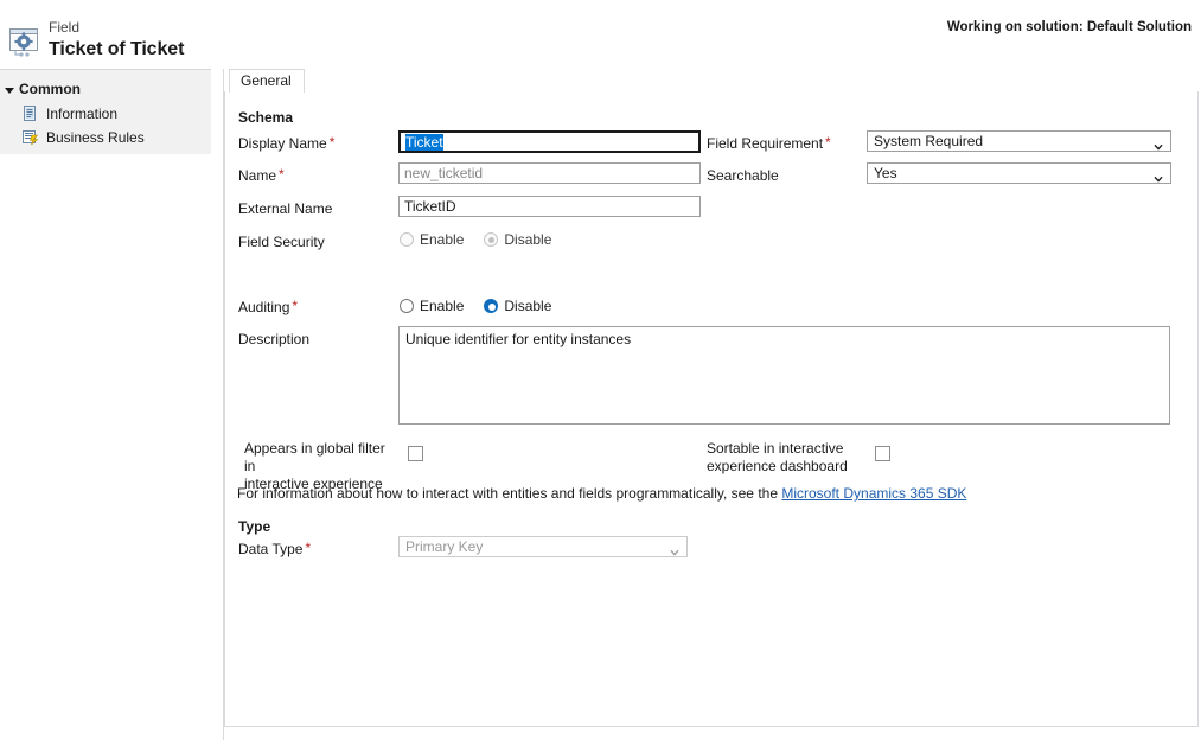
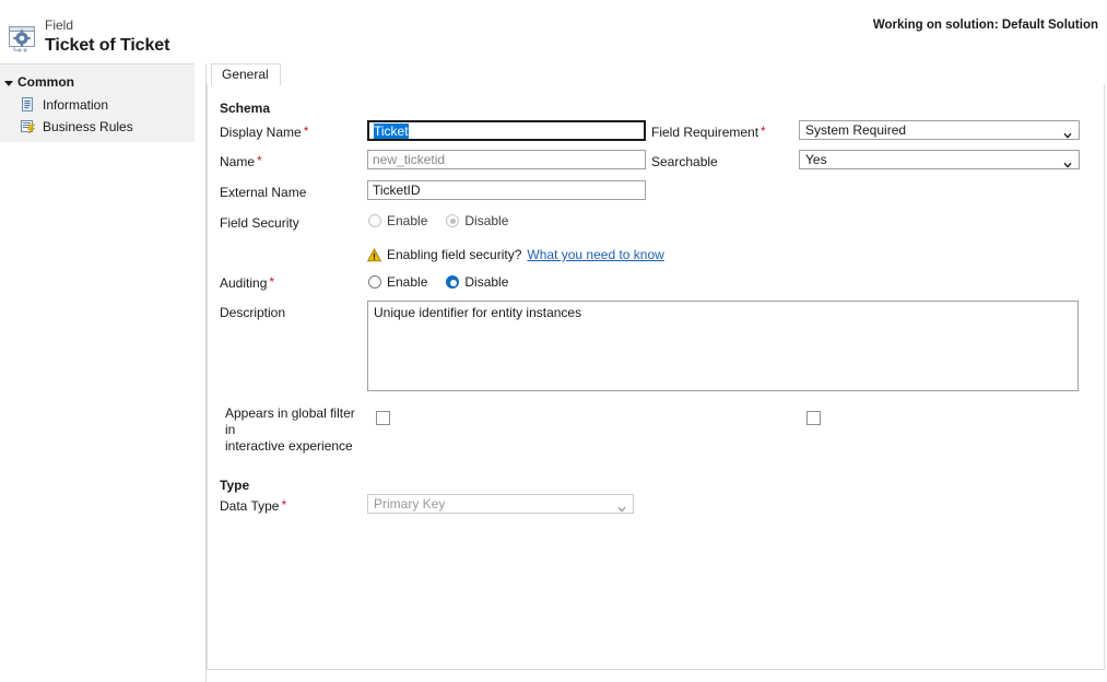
  Field
  Ticket of Ticket
  Working on solution: Default Solution
  Common
  Information
  Business Rules
  General
  Schema
  Display Name *
  Ticket
  Field Requirement *
  System Required
  Name *
  new_ticketid
  Searchable
  Yes
  External Name
  TicketID
  Field Security
  Enable
  Disable
+ Enabling field security?
+ What you need to know
  Auditing *
  Enable
  Disable
  Description
  Unique identifier for entity instances
  Appears in global filter in
  interactive experience
- Sortable in interactive
- experience dashboard
- For information about how to interact with entities and fields programmatically, see the Microsoft Dynamics 365 SDK
  Type
  Data Type *
  Primary Key
